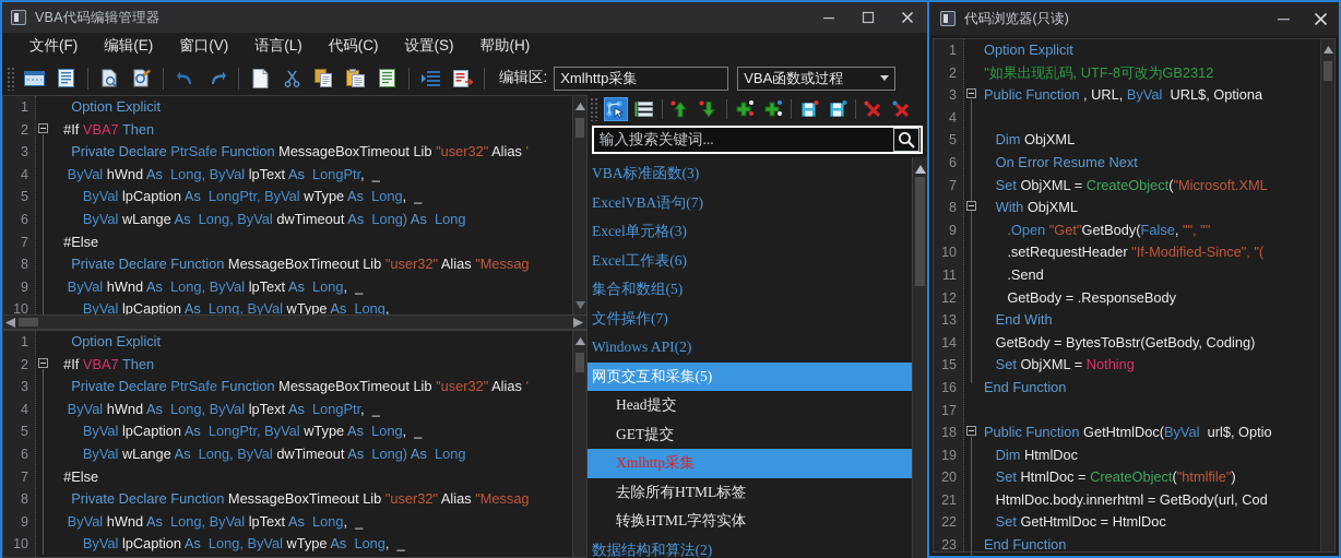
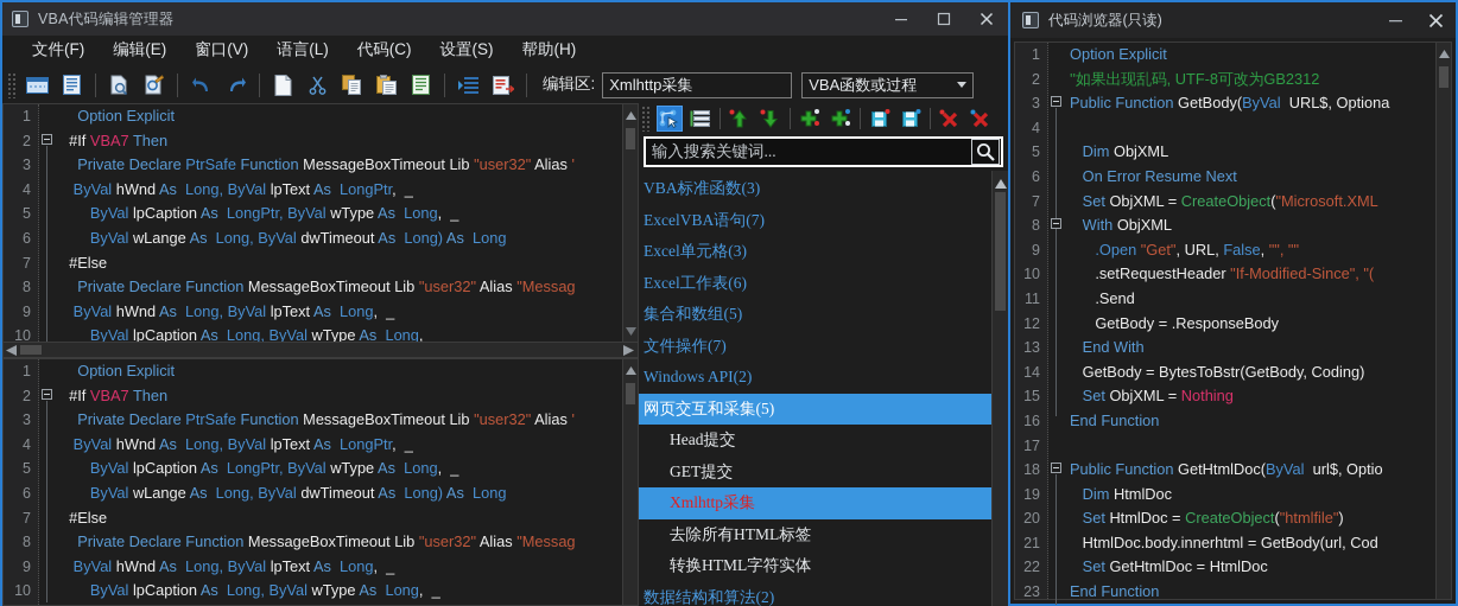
  VBA代码编辑管理器
  文件(F)
  编辑(E)
  窗口(V)
  语言(L)
  代码(C)
  设置(S)
  帮助(H)
  编辑区:
  Xmlhttp采集
  VBA函数或过程
  1
  2
  3
  4
  5
  6
  7
  8
  9
  10
  Option Explicit
  #If VBA7 Then
  Private Declare PtrSafe Function MessageBoxTimeout Lib "user32" Alias '
  ByVal hWnd As Long, ByVal lpText As LongPtr, _
  ByVal lpCaption As LongPtr, ByVal wType As Long, _
  ByVal wLange As Long, ByVal dwTimeout As Long) As Long
  #Else
  Private Declare Function MessageBoxTimeout Lib "user32" Alias "Messag
  ByVal hWnd As Long, ByVal lpText As Long, _
  ByVal lpCaption As Long, ByVal wType As Long, _
  1
  2
  3
  4
  5
  6
  7
  8
  9
  10
  Option Explicit
  #If VBA7 Then
  Private Declare PtrSafe Function MessageBoxTimeout Lib "user32" Alias '
  ByVal hWnd As Long, ByVal lpText As LongPtr, _
  ByVal lpCaption As LongPtr, ByVal wType As Long, _
  ByVal wLange As Long, ByVal dwTimeout As Long) As Long
  #Else
  Private Declare Function MessageBoxTimeout Lib "user32" Alias "Messag
  ByVal hWnd As Long, ByVal lpText As Long, _
  ByVal lpCaption As Long, ByVal wType As Long, _
  输入搜索关键词...
  VBA标准函数(3)
  ExcelVBA语句(7)
  Excel单元格(3)
  Excel工作表(6)
  集合和数组(5)
  文件操作(7)
  Windows API(2)
  网页交互和采集(5)
  Head提交
  GET提交
  Xmlhttp采集
  去除所有HTML标签
  转换HTML字符实体
  数据结构和算法(2)
  代码浏览器(只读)
  1
  2
  3
  4
  5
  6
  7
  8
  9
  10
  11
  12
  13
  14
  15
  16
  17
  18
  19
  20
  21
  22
  23
  Option Explicit
  ''如果出现乱码, UTF-8可改为GB2312
- Public Function , URL, ByVal URL$, Optiona
+ Public Function GetBody(ByVal URL$, Optiona
  Dim ObjXML
  On Error Resume Next
  Set ObjXML = CreateObject("Microsoft.XML
  With ObjXML
- .Open "Get"GetBody(False, "", ""
+ .Open "Get", URL, False, "", ""
  .setRequestHeader "If-Modified-Since", "(
  .Send
  GetBody = .ResponseBody
  End With
  GetBody = BytesToBstr(GetBody, Coding)
  Set ObjXML = Nothing
  End Function
  Public Function GetHtmlDoc(ByVal url$, Optio
  Dim HtmlDoc
  Set HtmlDoc = CreateObject("htmlfile")
  HtmlDoc.body.innerhtml = GetBody(url, Cod
  Set GetHtmlDoc = HtmlDoc
  End Function
